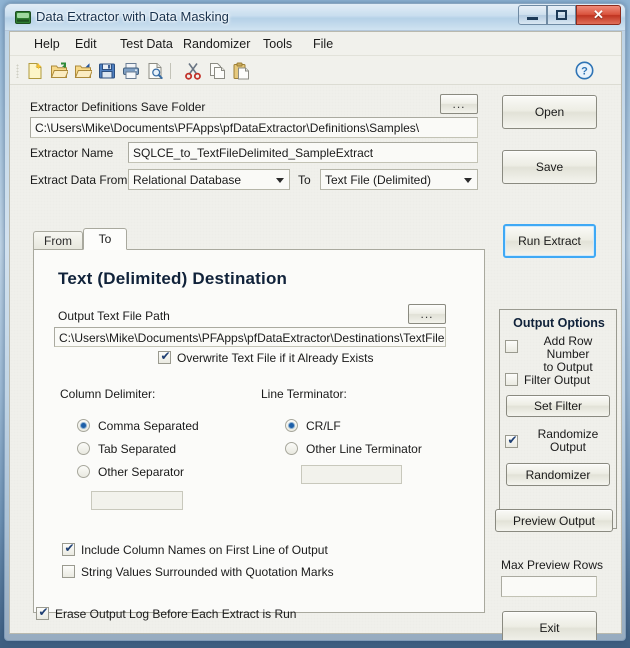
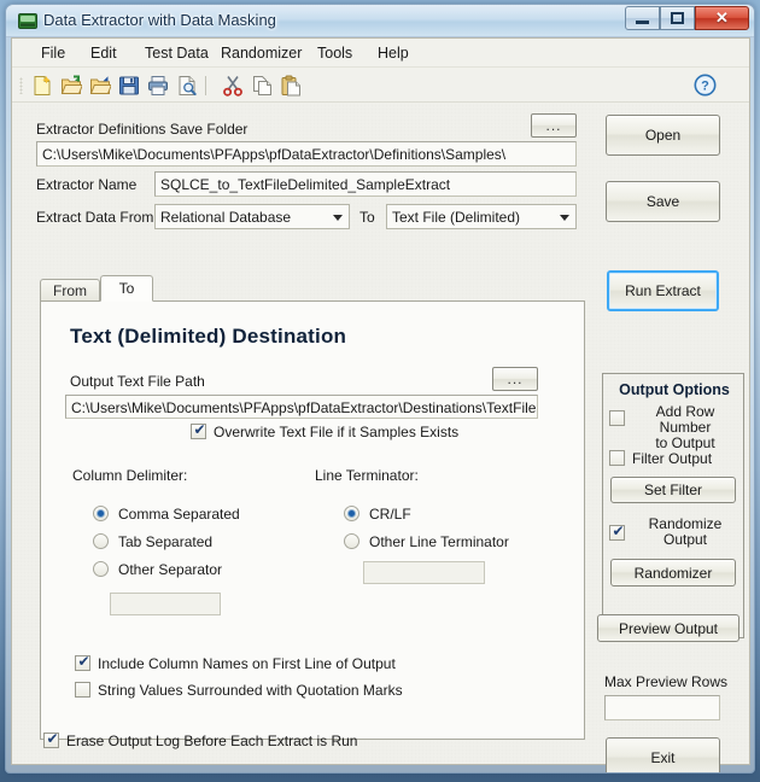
  Data Extractor with Data Masking
  ✕
- Help
+ File
  Edit
  Test Data
  Randomizer
  Tools
- File
+ Help
  ?
  Extractor Definitions Save Folder
  ...
  C:\Users\Mike\Documents\PFApps\pfDataExtractor\Definitions\Samples\
  Extractor Name
  SQLCE_to_TextFileDelimited_SampleExtract
  Extract Data From
  Relational Database
  To
  Text File (Delimited)
  From
  To
  Text (Delimited) Destination
  Output Text File Path
  ...
  C:\Users\Mike\Documents\PFApps\pfDataExtractor\Destinations\TextFile
- Overwrite Text File if it Already Exists
+ Overwrite Text File if it Samples Exists
  Column Delimiter:
  Comma Separated
  Tab Separated
  Other Separator
  Line Terminator:
  CR/LF
  Other Line Terminator
  Include Column Names on First Line of Output
  String Values Surrounded with Quotation Marks
  Erase Output Log Before Each Extract is Run
  Open
  Save
  Run Extract
  Output Options
  Add Row Number
  to Output
  Filter Output
  Set Filter
  Randomize
  Output
  Randomizer
  Preview Output
  Max Preview Rows
  Exit
